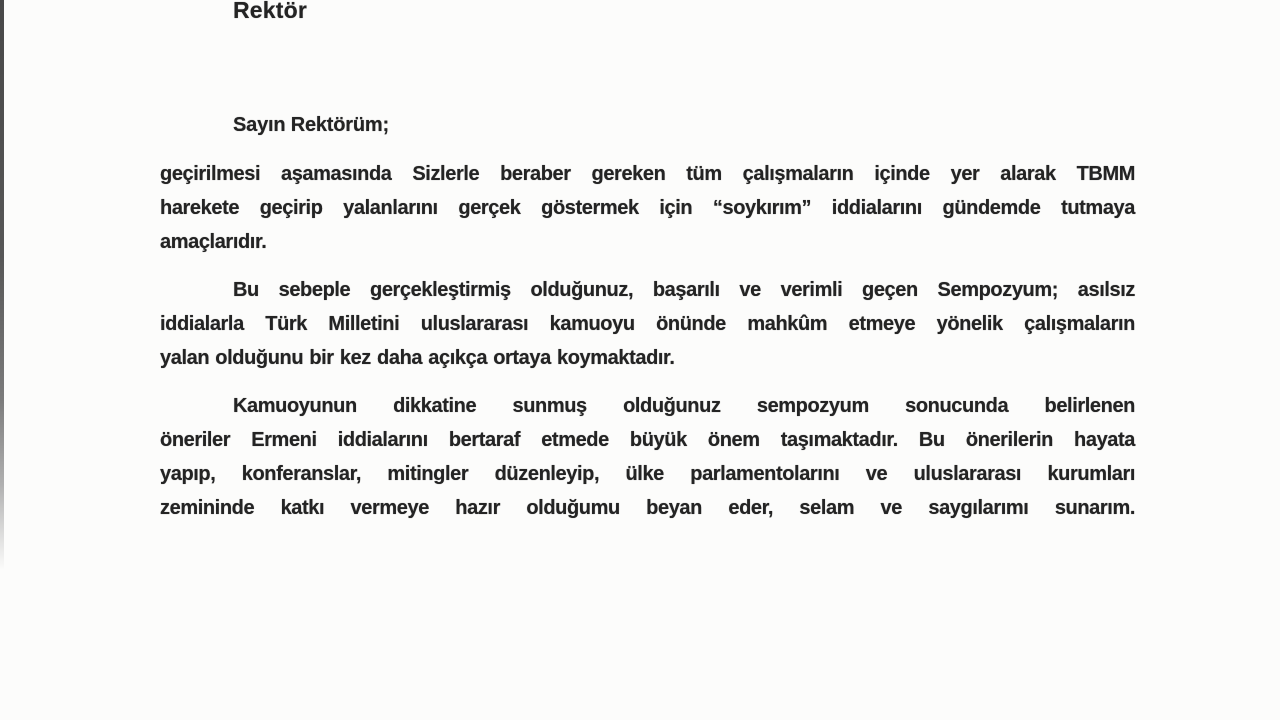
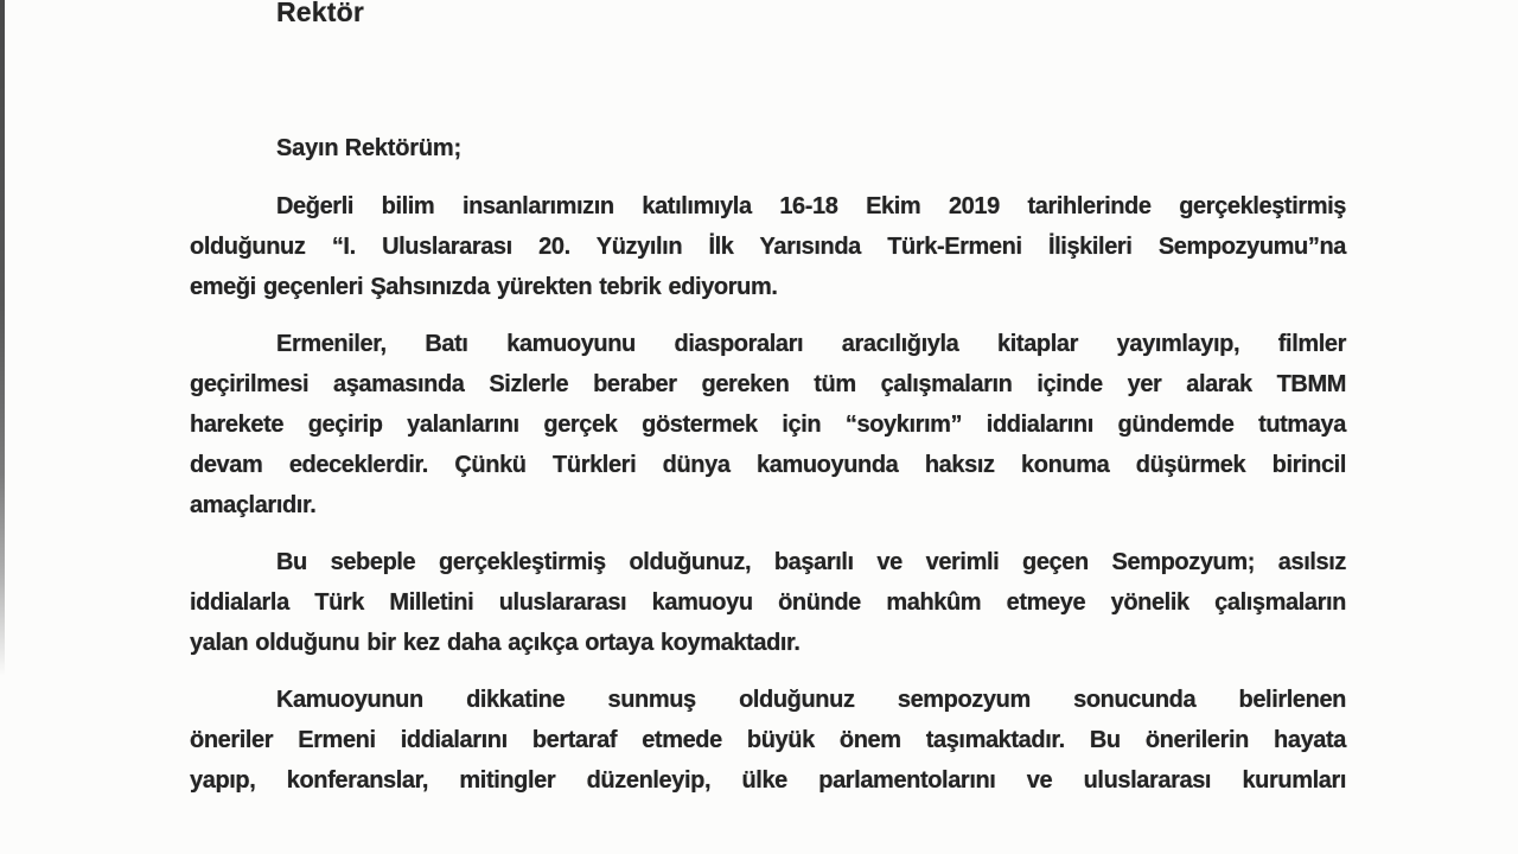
  Rektör
  Sayın Rektörüm;
+ Değerli bilim insanlarımızın katılımıyla 16-18 Ekim 2019 tarihlerinde gerçekleştirmiş
+ olduğunuz “I. Uluslararası 20. Yüzyılın İlk Yarısında Türk-Ermeni İlişkileri Sempozyumu”na
+ emeği geçenleri Şahsınızda yürekten tebrik ediyorum.
+ Ermeniler, Batı kamuoyunu diasporaları aracılığıyla kitaplar yayımlayıp, filmler
  geçirilmesi aşamasında Sizlerle beraber gereken tüm çalışmaların içinde yer alarak TBMM
  harekete geçirip yalanlarını gerçek göstermek için “soykırım” iddialarını gündemde tutmaya
+ devam edeceklerdir. Çünkü Türkleri dünya kamuoyunda haksız konuma düşürmek birincil
  amaçlarıdır.
  Bu sebeple gerçekleştirmiş olduğunuz, başarılı ve verimli geçen Sempozyum; asılsız
  iddialarla Türk Milletini uluslararası kamuoyu önünde mahkûm etmeye yönelik çalışmaların
  yalan olduğunu bir kez daha açıkça ortaya koymaktadır.
  Kamuoyunun dikkatine sunmuş olduğunuz sempozyum sonucunda belirlenen
  öneriler Ermeni iddialarını bertaraf etmede büyük önem taşımaktadır. Bu önerilerin hayata
  yapıp, konferanslar, mitingler düzenleyip, ülke parlamentolarını ve uluslararası kurumları
- zemininde katkı vermeye hazır olduğumu beyan eder, selam ve saygılarımı sunarım.
